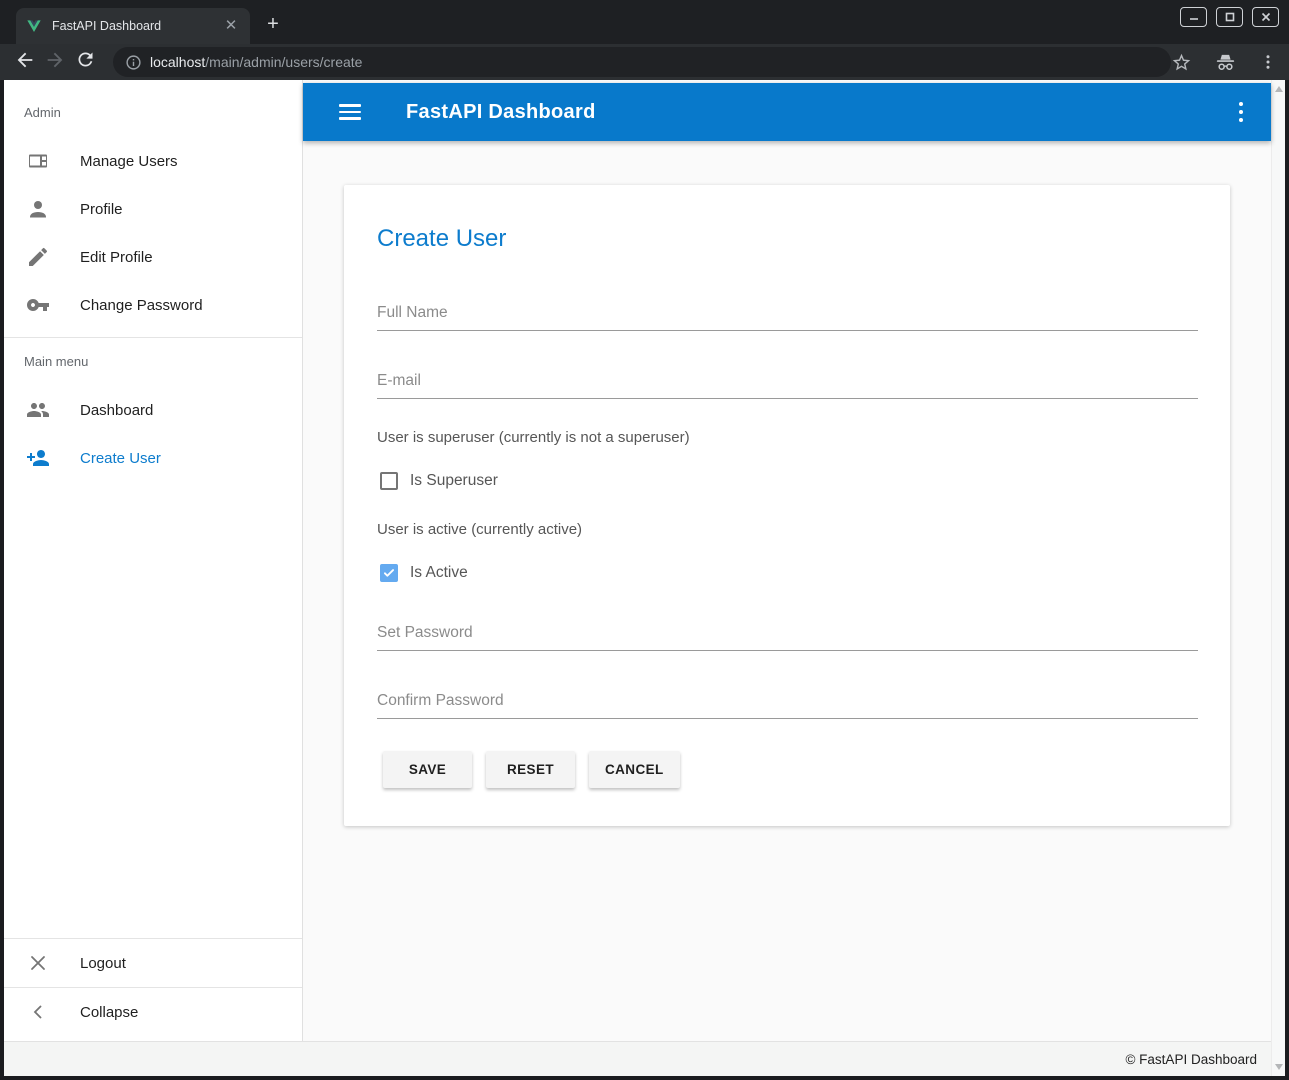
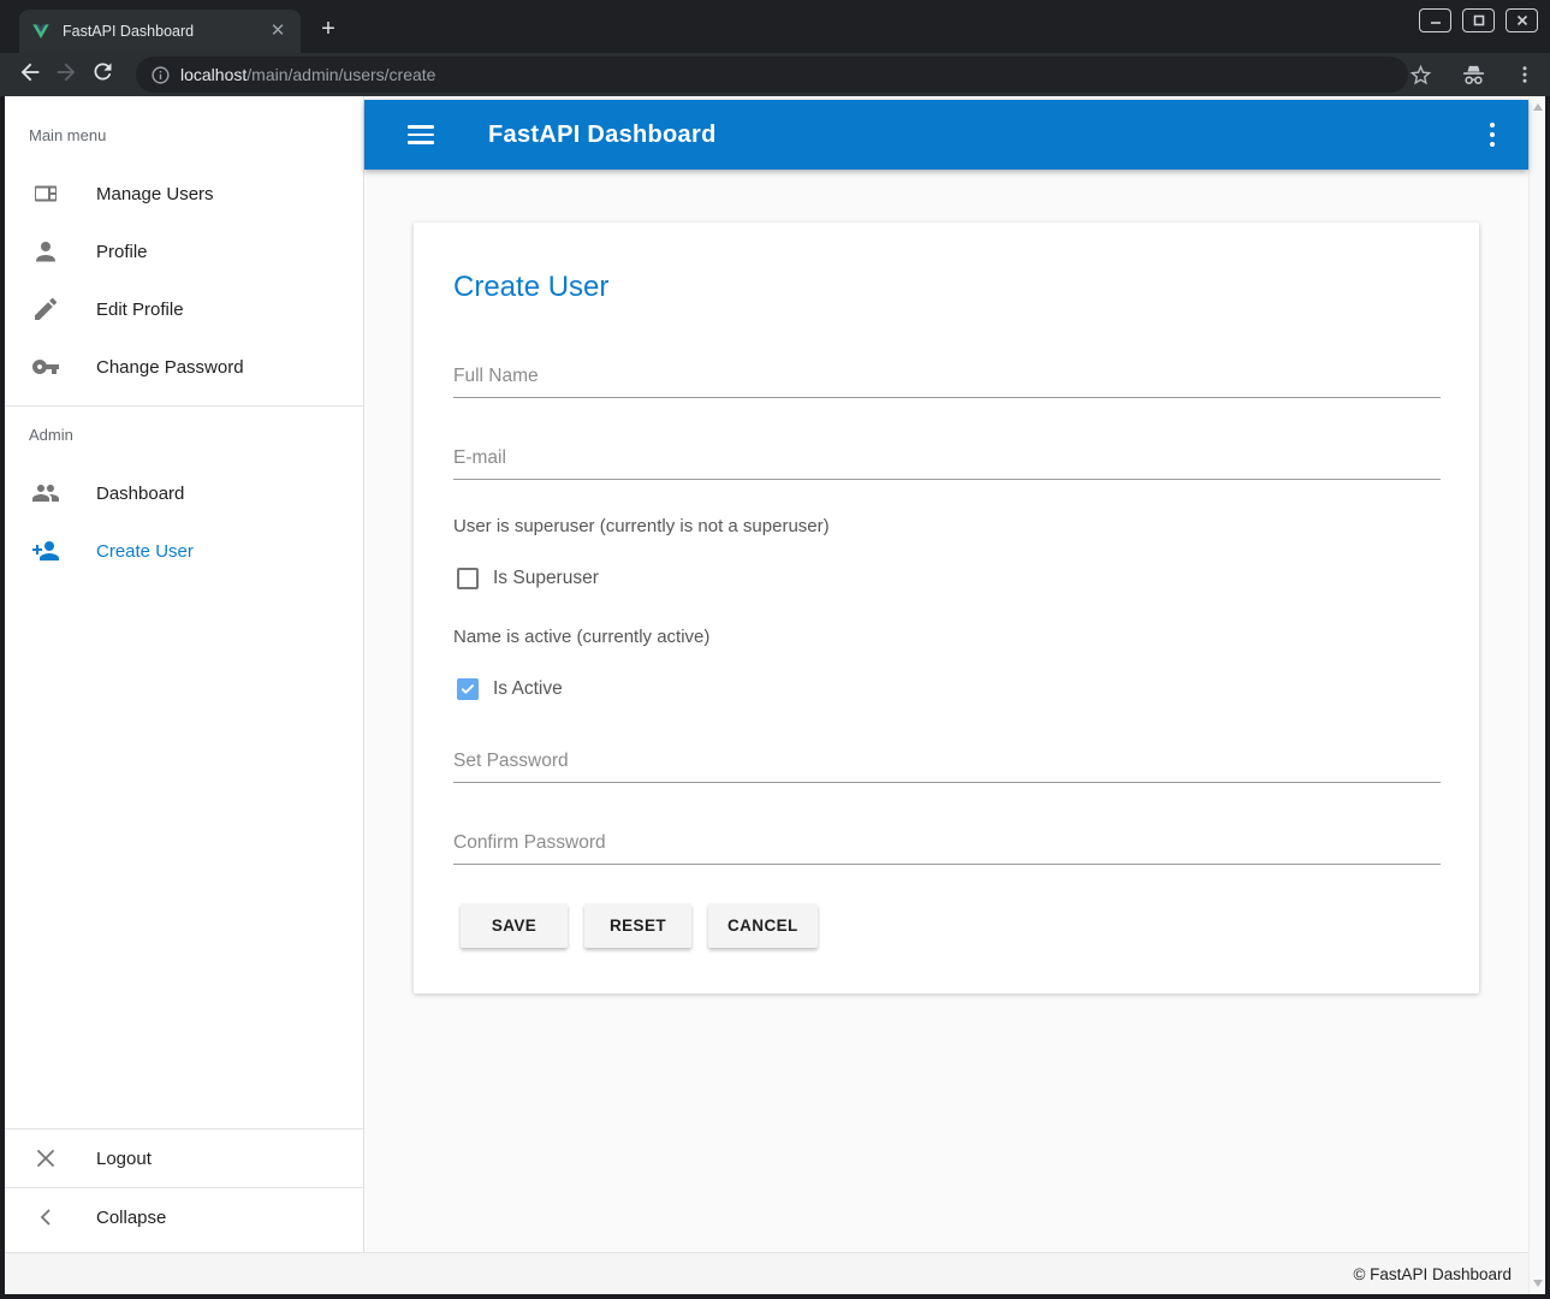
  FastAPI Dashboard
  ✕
  +
  localhost
  /main/admin/users/create
- Admin
+ Main menu
  Manage Users
  Profile
  Edit Profile
  Change Password
- Main menu
+ Admin
  Dashboard
  Create User
  Logout
  Collapse
  FastAPI Dashboard
  Create User
  Full Name
  E-mail
  User is superuser (currently is not a superuser)
  Is Superuser
- User is active (currently active)
+ Name is active (currently active)
  Is Active
  Set Password
  Confirm Password
  SAVE
  RESET
  CANCEL
  © FastAPI Dashboard
